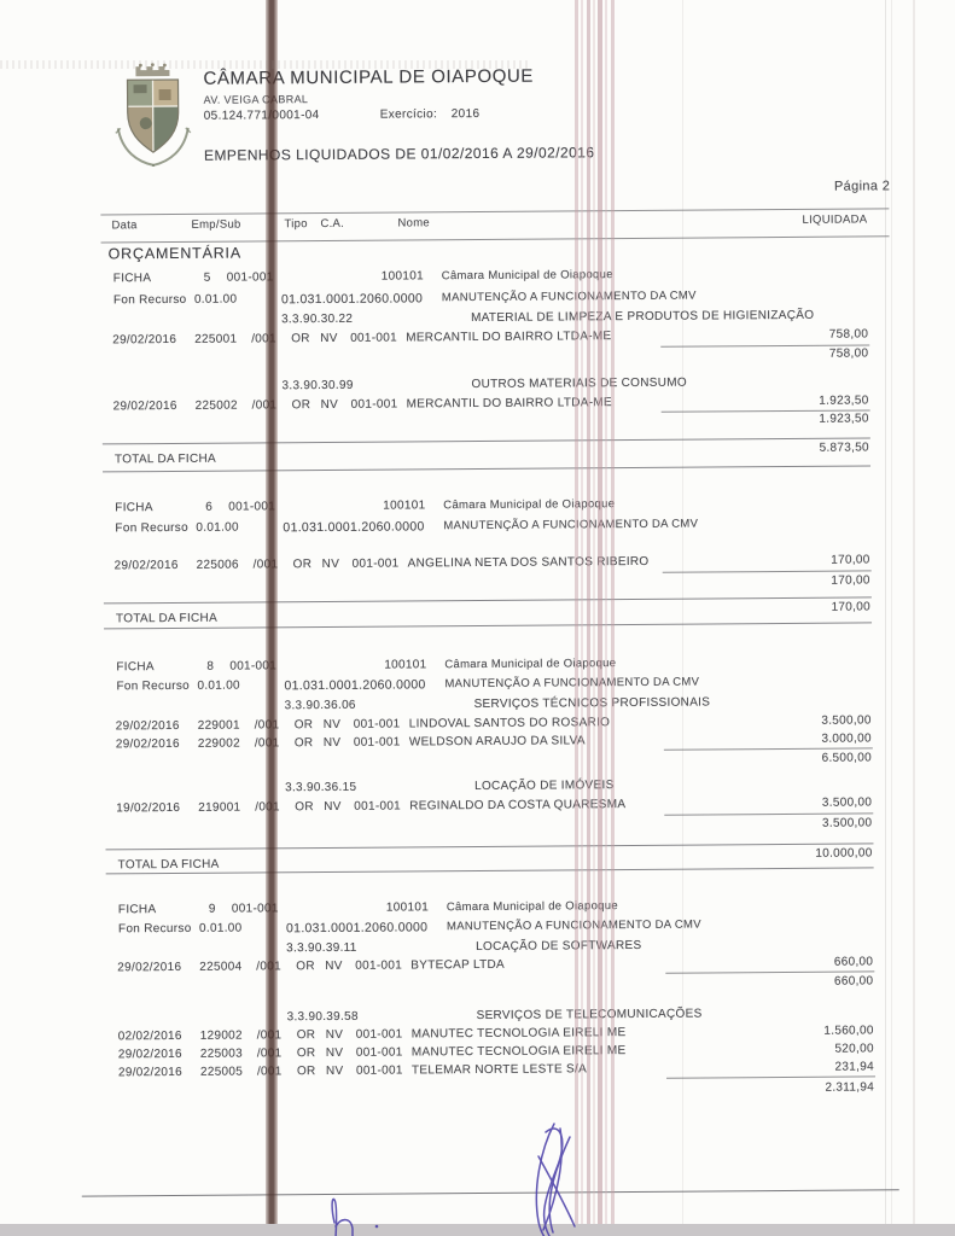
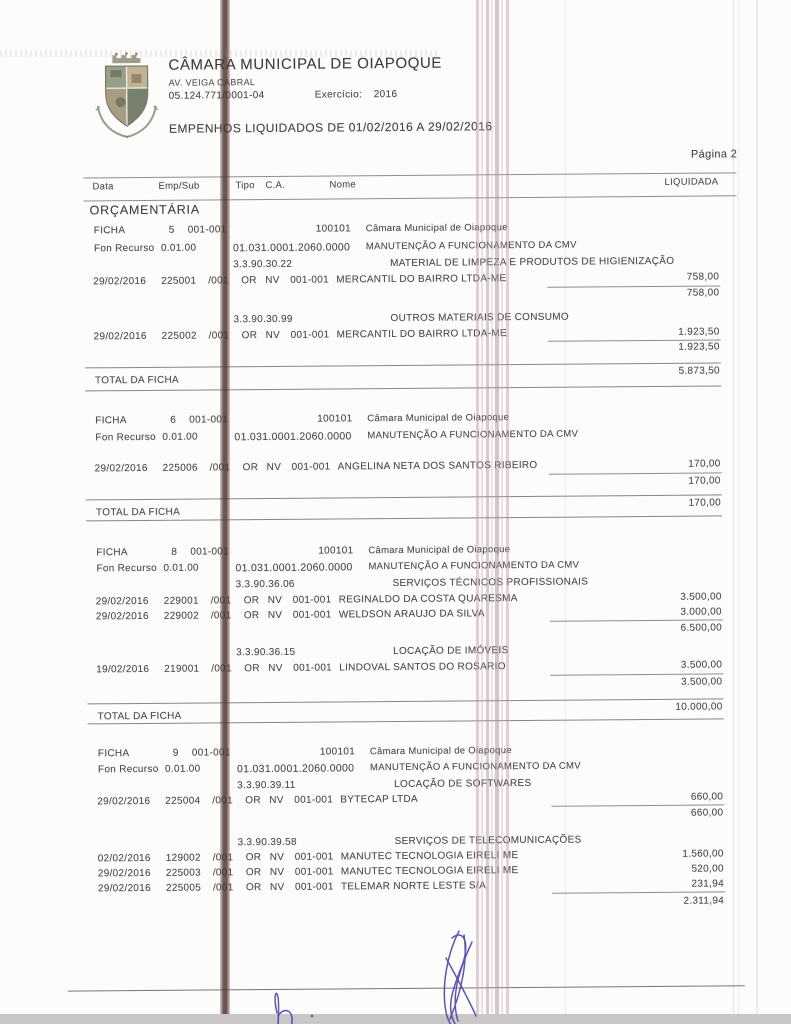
  CÂMAA MUNICIPAL DE OIAPOQUE
  AV. VEIGABRAL
  05.124.77001-04
  Exercício:
  2016
  EMPENHS LIQUIDADOS DE 01/02/2016 A 29/02/2016
  Página 2
  Data
  Emp/Sub
  Tipo
  C.A.
  Nome
  LIQUIDADA
  ORÇAMENTÁRIA
  FICHA
  5
  001-00
  100101
  Câmara Municipal de Oiapoque
  Fon Recurso
  0.01.00
  01.031.0001.2060.0000
  MANUTENÇÃO A FUNCIONAMENTO DA CMV
  3.3.90.30.22
  MATERIAL DE LIMPEZA E PRODUTOS DE HIGIENIZAÇÃO
  29/02/2016
  225001
  OR
  NV
  001-001
  MERCANTIL DO BAIRRO LTDA-ME
  758,00
  758,00
  3.3.90.30.99
  OUTROS MATERIAIS DE CONSUMO
  29/02/2016
  225002
  OR
  NV
  001-001
  MERCANTIL DO BAIRRO LTDA-ME
  1.923,50
  1.923,50
  TOTAL DA FICHA
  5.873,50
  FICHA
  6
  001-0
  100101
  Câmara Municipal de Oiapoque
  Fon Recurso
  0.01.00
  01.031.0001.2060.0000
  MANUTENÇÃO A FUNCIONAMENTO DA CMV
  29/02/2016
  225006
  OR
  NV
  001-001
  ANGELINA NETA DOS SANTOS RIBEIRO
  170,00
  170,00
  TOTAL DA FICHA
  170,00
  FICHA
  8
  001-0
  100101
  Câmara Municipal de Oiapoque
  Fon Recurso
  0.01.00
  01.031.0001.2060.0000
  MANUTENÇÃO A FUNCIONAMENTO DA CMV
  3.3.90.36.06
  SERVIÇOS TÉCNICOS PROFISSIONAIS
  29/02/2016
  229001
  OR
  NV
  001-001
- LINDOVAL SANTOS DO ROSARIO
+ REGINALDO DA COSTA QUARESMA
  3.500,00
  29/02/2016
  229002
  OR
  NV
  001-001
  WELDSON ARAUJO DA SILVA
  3.000,00
  6.500,00
  3.3.90.36.15
  LOCAÇÃO DE IMÓVEIS
  19/02/2016
  219001
  OR
  NV
  001-001
- REGINALDO DA COSTA QUARESMA
+ LINDOVAL SANTOS DO ROSARIO
  3.500,00
  3.500,00
  TOTAL DA FICHA
  10.000,00
  FICHA
  9
  001-0
  100101
  Câmara Municipal de Oiapoque
  Fon Recurso
  0.01.00
  01.031.0001.2060.0000
  MANUTENÇÃO A FUNCIONAMENTO DA CMV
  3.3.90.39.11
  LOCAÇÃO DE SOFTWARES
  29/02/2016
  225004
  OR
  NV
  001-001
  BYTECAP LTDA
  660,00
  660,00
  3.3.90.39.58
  SERVIÇOS DE TELECOMUNICAÇÕES
  02/02/2016
  129002
  /01
  OR
  NV
  001-001
  MANUTEC TECNOLOGIA EIRELI ME
  1.560,00
  29/02/2016
  225003
  /01
  OR
  NV
  001-001
  MANUTEC TECNOLOGIA EIRELI ME
  520,00
  29/02/2016
  225005
  /01
  OR
  NV
  001-001
  TELEMAR NORTE LESTE S/A
  231,94
  2.311,94
